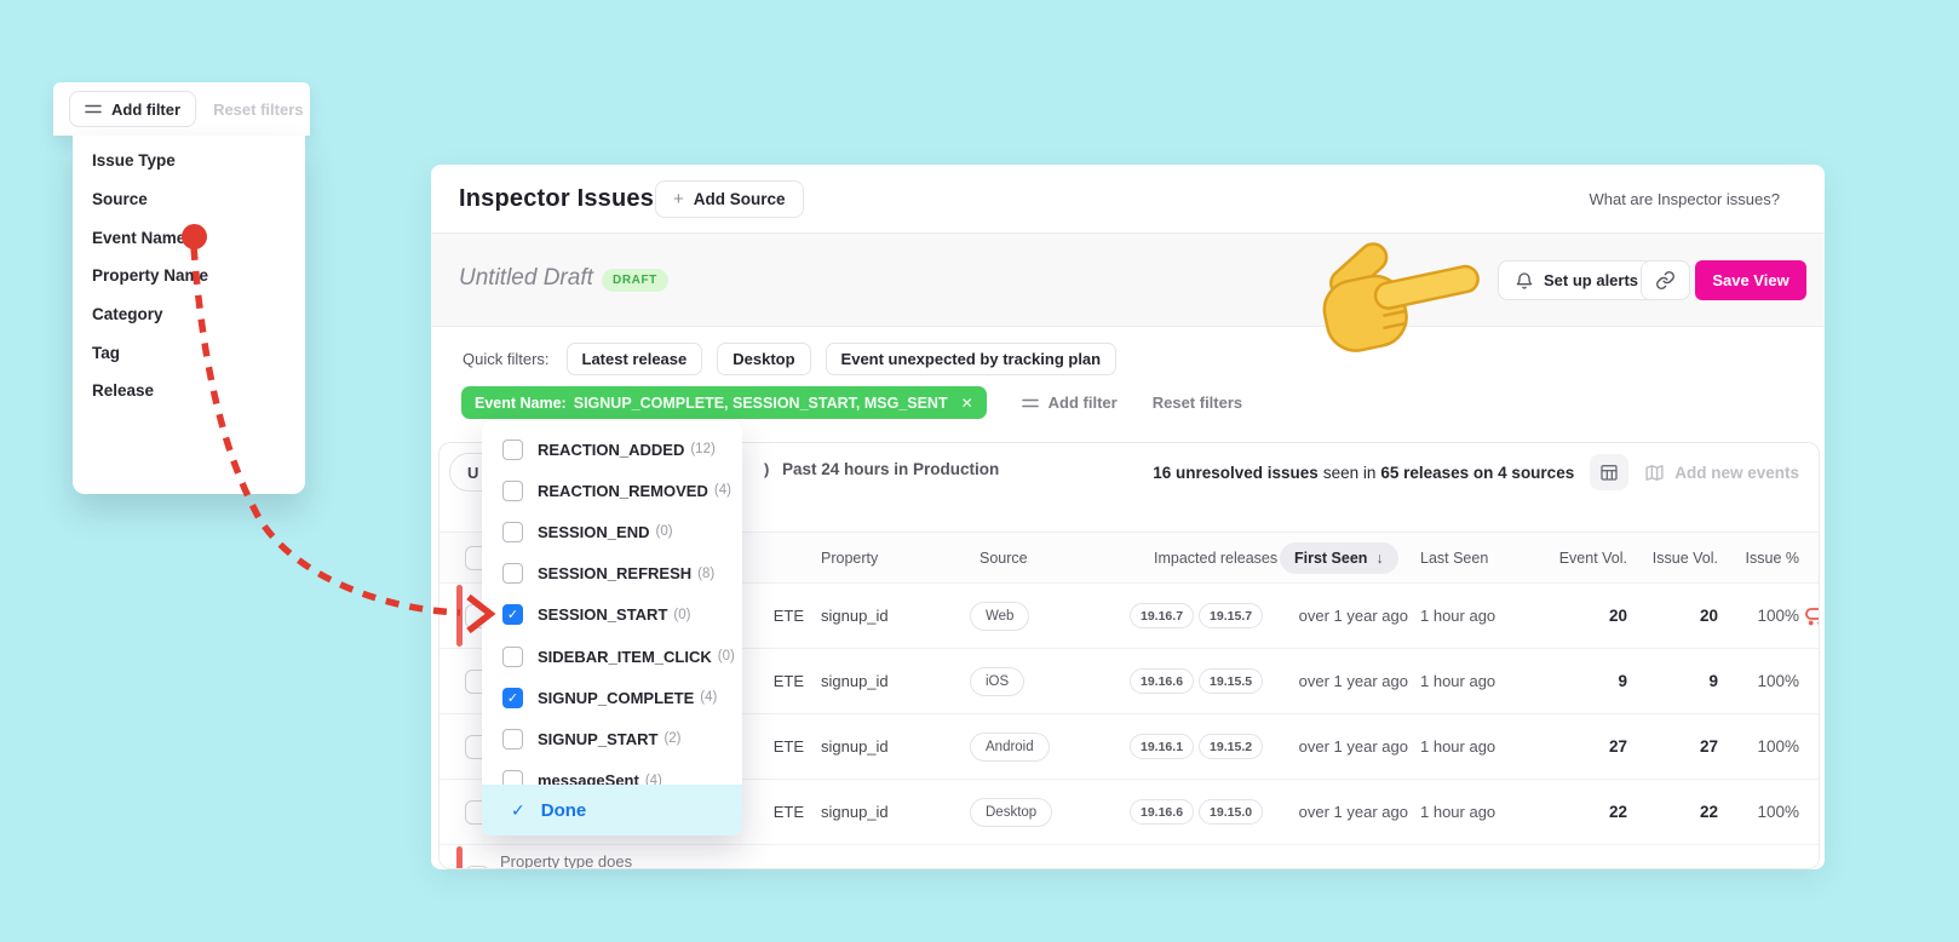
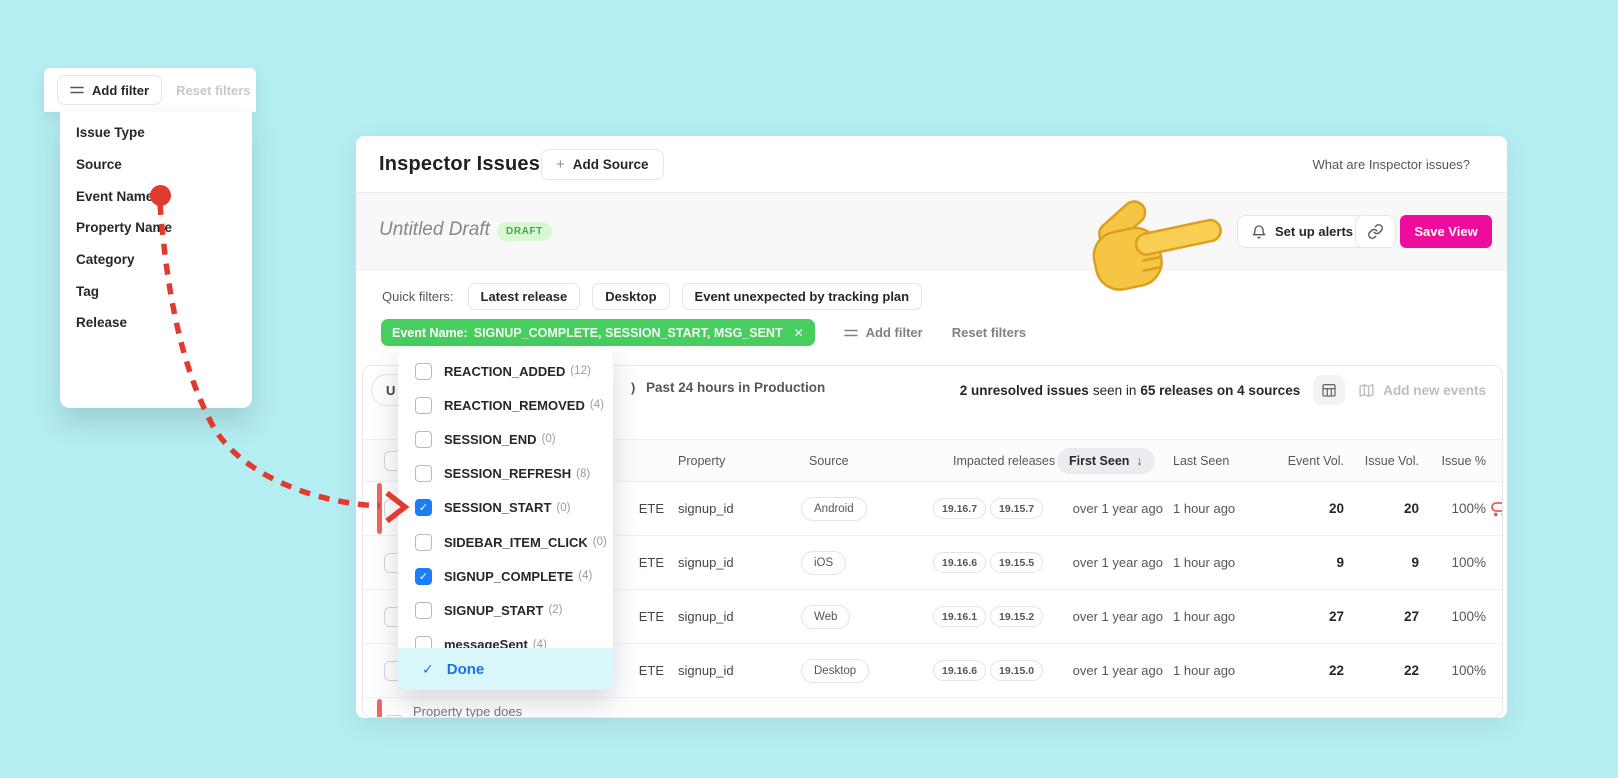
  Inspector Issues
  +
  Add Source
  What are Inspector issues?
  Untitled Draft
  DRAFT
  Set up alerts
  Save View
  Quick filters:
  Latest release
  Desktop
  Event unexpected by tracking plan
  Event Name:
  SIGNUP_COMPLETE, SESSION_START, MSG_SENT
  ✕
  Add filter
  Reset filters
  U
  )
  Past 24 hours in Production
- 16 unresolved issues
+ 2 unresolved issues
  seen in
  65 releases on 4 sources
  Add new events
  Property
  Source
  Impacted releases
  First Seen
  ↓
  Last Seen
  Event Vol.
  Issue Vol.
  Issue %
  ETE
  signup_id
- Web
+ Android
  19.16.7
  19.15.7
  over 1 year ago
  1 hour ago
  20
  20
  100%
  ETE
  signup_id
  iOS
  19.16.6
  19.15.5
  over 1 year ago
  1 hour ago
  9
  9
  100%
  ETE
  signup_id
- Android
+ Web
  19.16.1
  19.15.2
  over 1 year ago
  1 hour ago
  27
  27
  100%
  ETE
  signup_id
  Desktop
  19.16.6
  19.15.0
  over 1 year ago
  1 hour ago
  22
  22
  100%
  Property type does
  Add filter
  Reset filters
  Issue Type
  Source
  Event Nam
  Property Name
  Category
  Tag
  Release
  REACTION_ADDED
  (12)
  REACTION_REMOVED
  (4)
  SESSION_END
  (0)
  SESSION_REFRESH
  (8)
  ✓
  SESSION_START
  (0)
  SIDEBAR_ITEM_CLICK
  (0)
  ✓
  SIGNUP_COMPLETE
  (4)
  SIGNUP_START
  (2)
  messageSent
  (4)
  ✓
  Done
